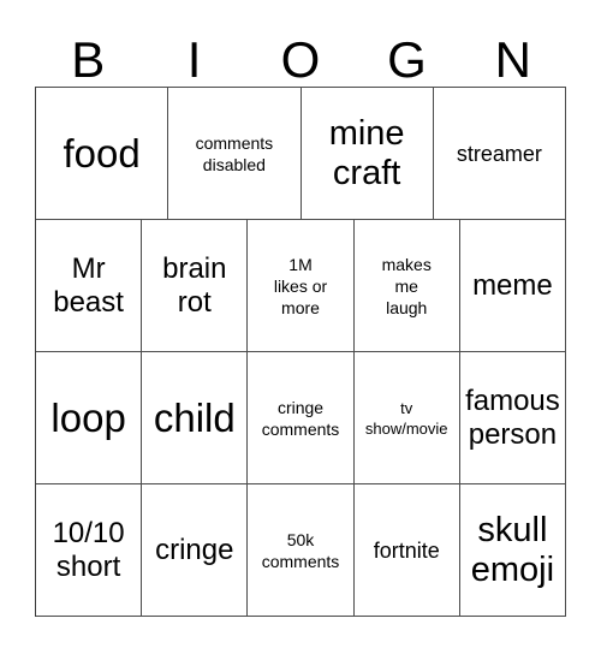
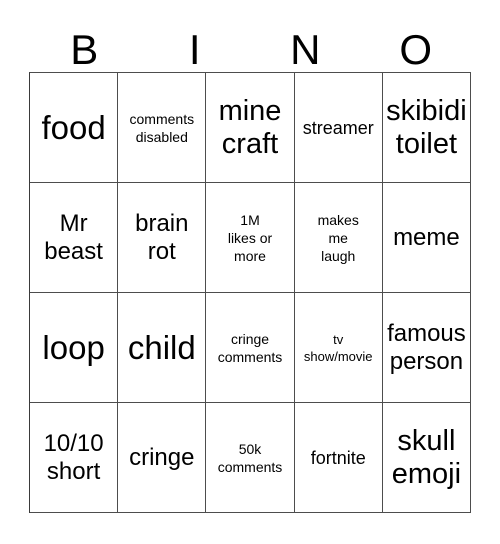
  B
  I
- O
+ N
- G
- N
+ O
  food
  comments
  disabled
  mine
  craft
  streamer
+ skibidi
+ toilet
  Mr
  beast
  brain
  rot
  1M
  likes or
  more
  makes
  me
  laugh
  meme
  loop
  child
  cringe
  comments
  tv
  show/movie
  famous
  person
  10/10
  short
  cringe
  50k
  comments
  fortnite
  skull
  emoji
